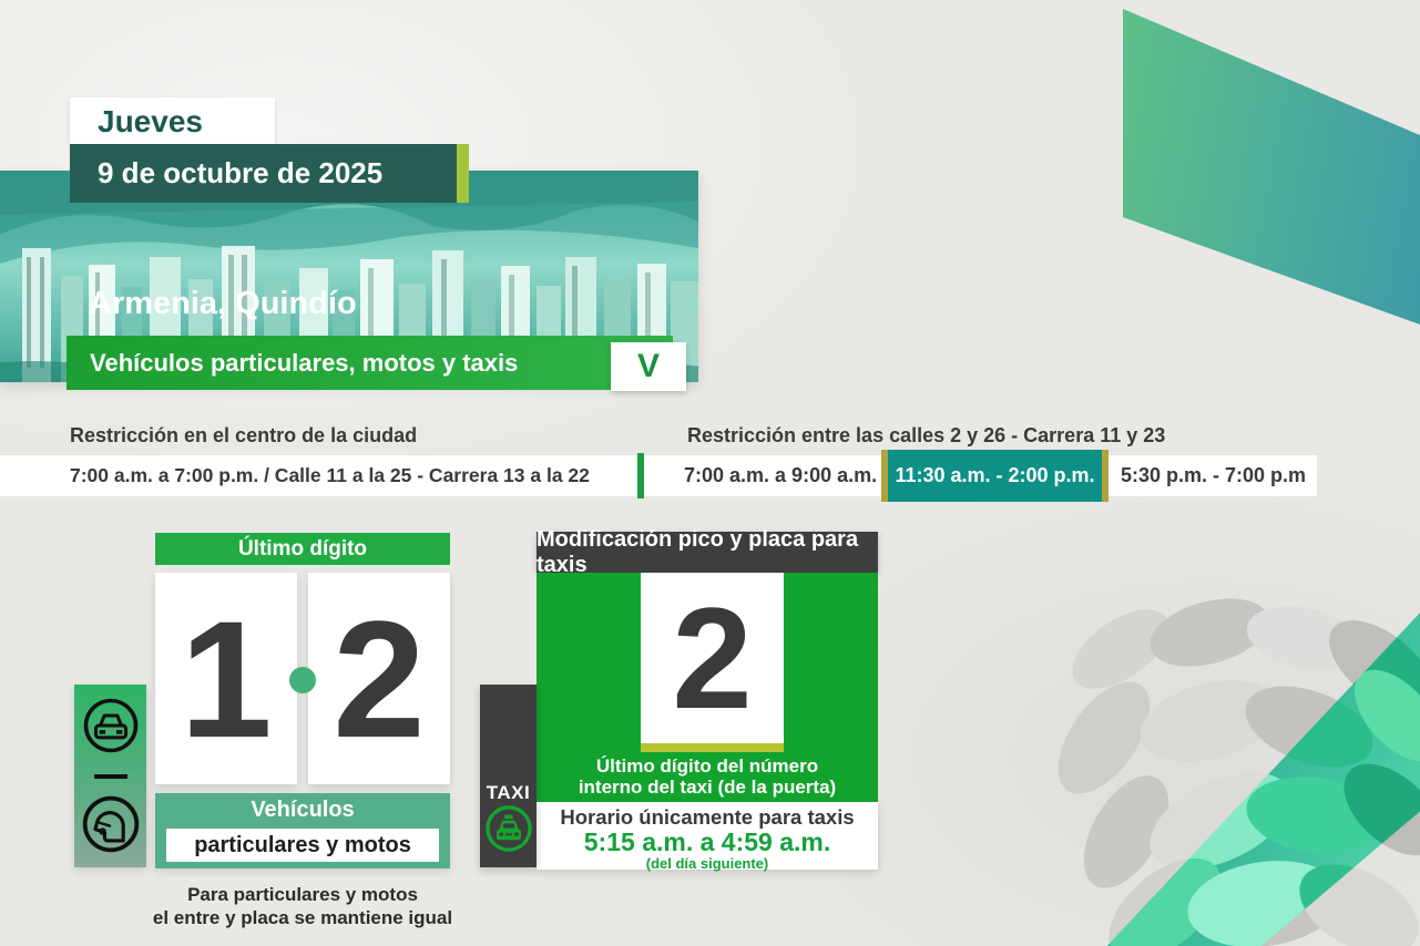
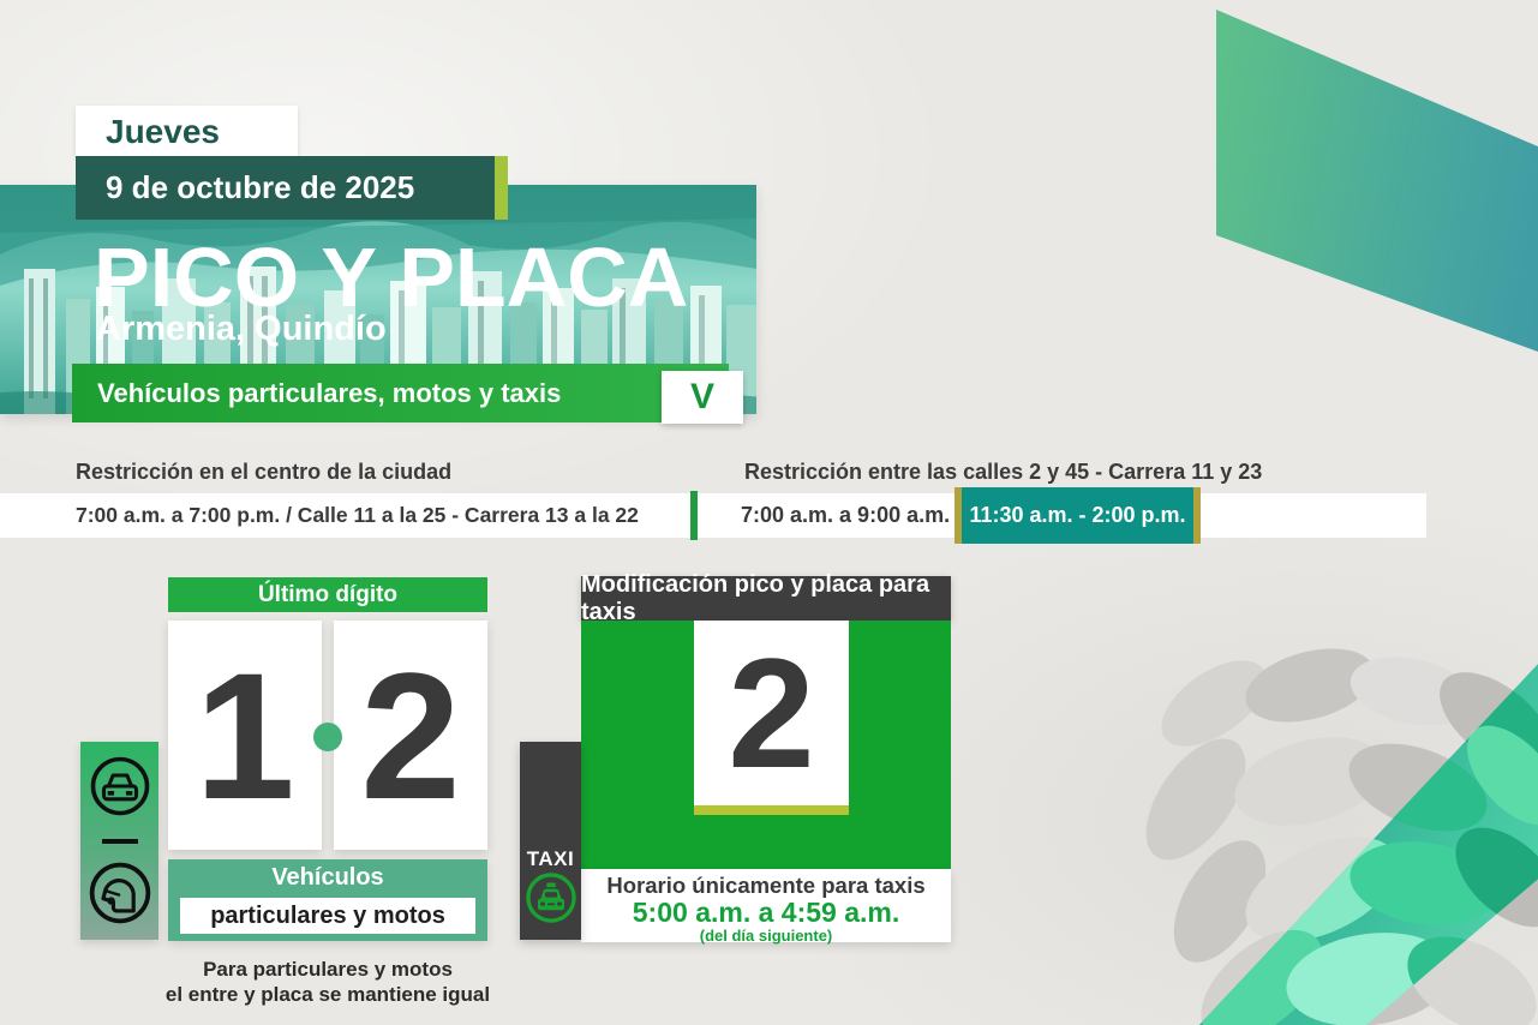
  Jueves
  9 de octubre de 2025
+ PICO Y PLACA
  Armenia, Quindío
  Vehículos particulares, motos y taxis
  V
  Restricción en el centro de la ciudad
  7:00 a.m. a 7:00 p.m. / Calle 11 a la 25 - Carrera 13 a la 22
- Restricción entre las calles 2 y 26 - Carrera 11 y 23
+ Restricción entre las calles 2 y 45 - Carrera 11 y 23
  7:00 a.m. a 9:00 a.m.
  11:30 a.m. - 2:00 p.m.
- 5:30 p.m. - 7:00 p.m
  Último dígito
  1
  2
  Vehículos
  particulares y motos
  Para particulares y motos
  el entre y placa se mantiene igual
  Modificación pico y placa para taxis
  2
- Último dígito del número
- interno del taxi (de la puerta)
  Horario únicamente para taxis
- 5:15 a.m. a 4:59 a.m.
+ 5:00 a.m. a 4:59 a.m.
  (del día siguiente)
  TAXI
